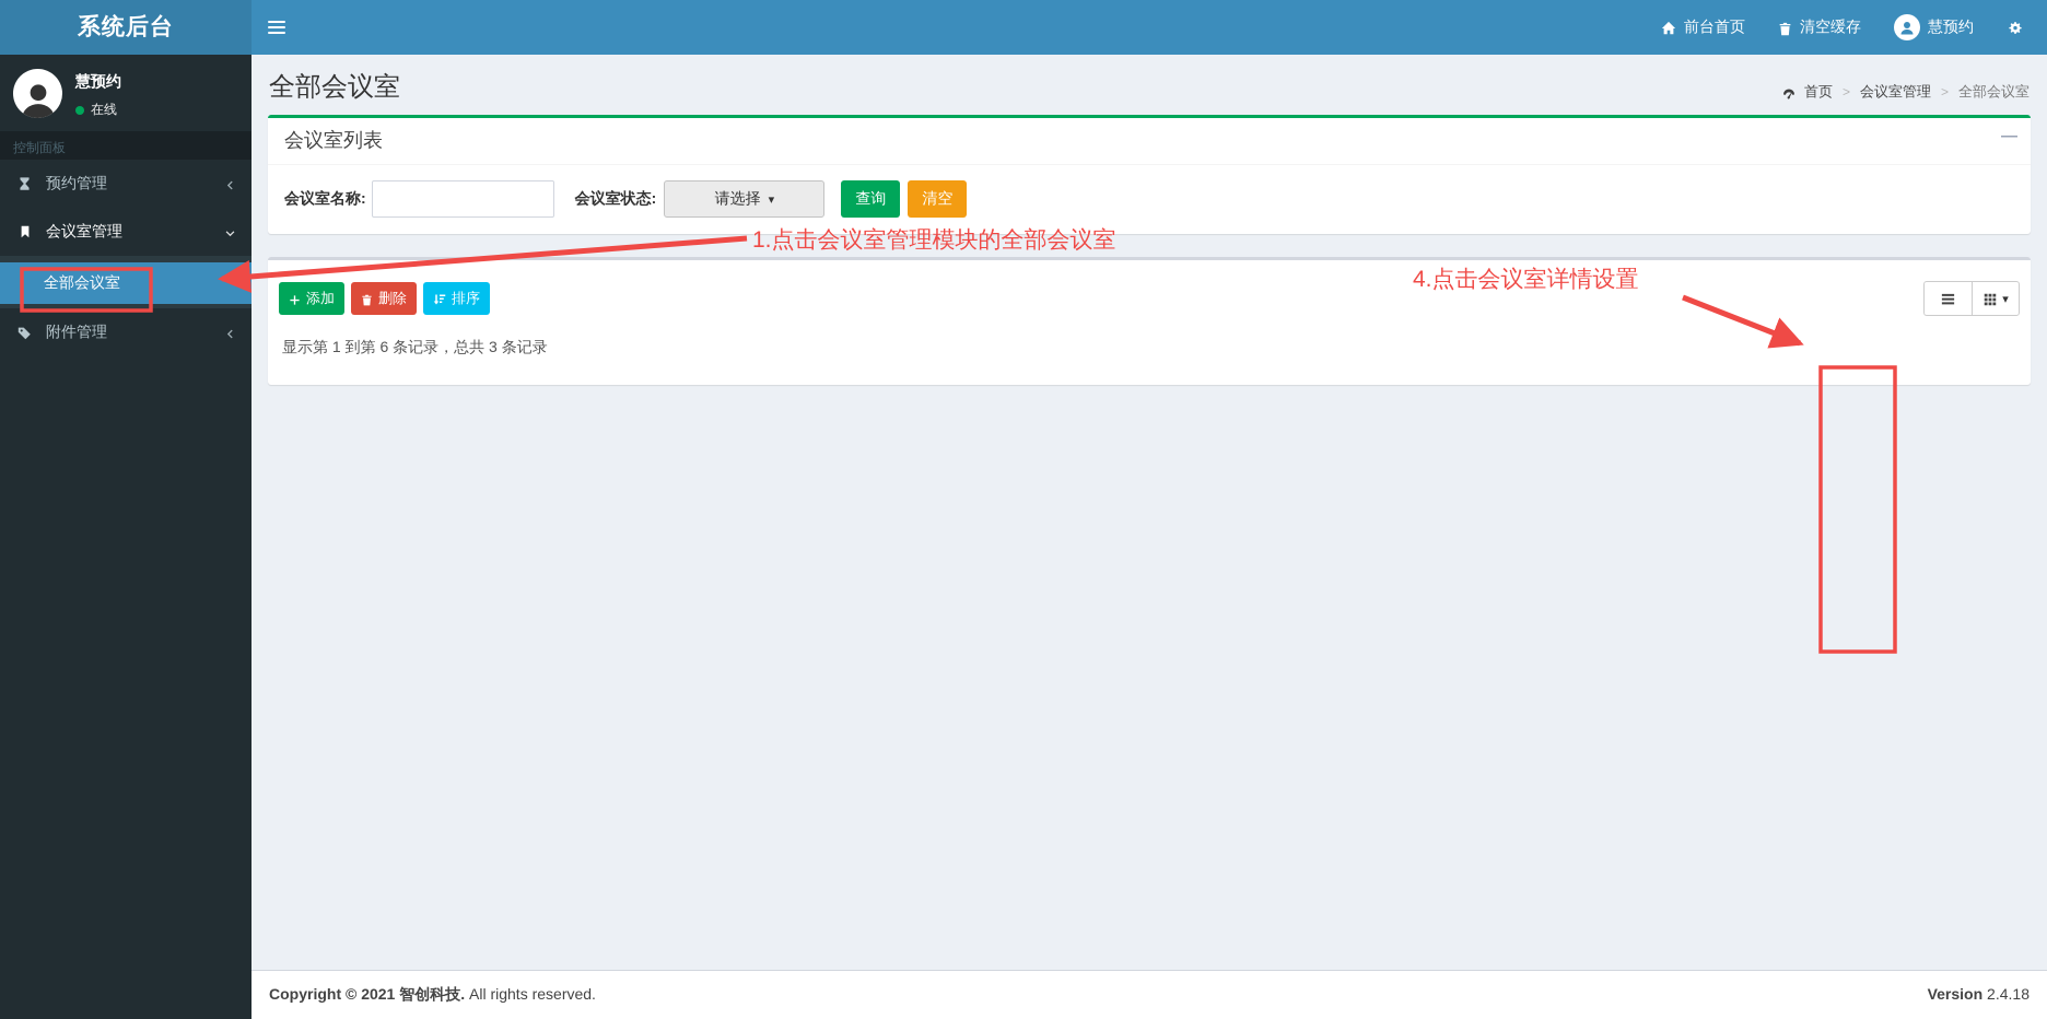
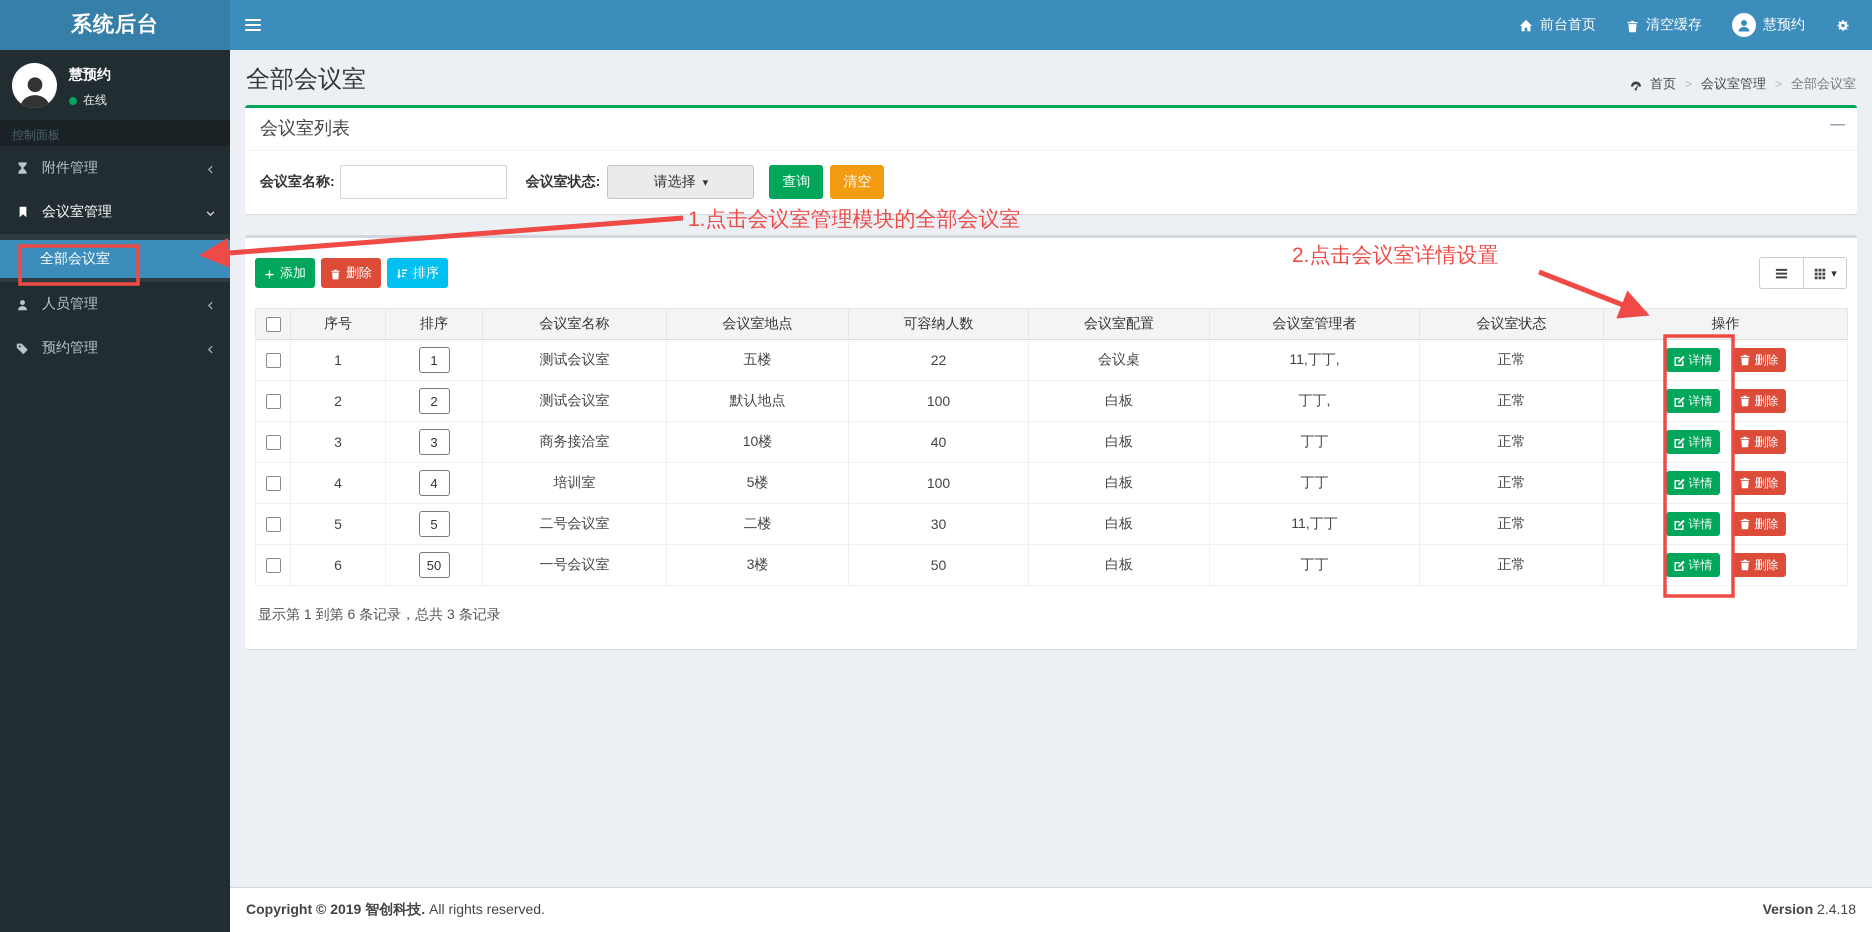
  系统后台
  前台首页
  清空缓存
  慧预约
  慧预约
  在线
  控制面板
- 预约管理
+ 附件管理
  会议室管理
  全部会议室
+ 人员管理
- 附件管理
+ 预约管理
  全部会议室
  首页
  >
  会议室管理
  >
  全部会议室
  会议室列表
  —
  会议室名称:
  会议室状态:
  请选择
  ▾
  查询
  清空
  添加
  删除
  排序
  ▾
+ 	序号	排序	会议室名称	会议室地点	可容纳人数	会议室配置	会议室管理者	会议室状态	操作
+ 	1	1	测试会议室	五楼	22	会议桌	11,丁丁,	正常	详情 删除
+ 	2	2	测试会议室	默认地点	100	白板	丁丁,	正常	详情 删除
+ 	3	3	商务接洽室	10楼	40	白板	丁丁	正常	详情 删除
+ 	4	4	培训室	5楼	100	白板	丁丁	正常	详情 删除
+ 	5	5	二号会议室	二楼	30	白板	11,丁丁	正常	详情 删除
+ 	6	50	一号会议室	3楼	50	白板	丁丁	正常	详情 删除
  显示第 1 到第 6 条记录，总共 3 条记录
  Version 2.4.18
- Copyright © 2021 智创科技. All rights reserved.
+ Copyright © 2019 智创科技. All rights reserved.
  1.点击会议室管理模块的全部会议室
- 4.点击会议室详情设置
+ 2.点击会议室详情设置
